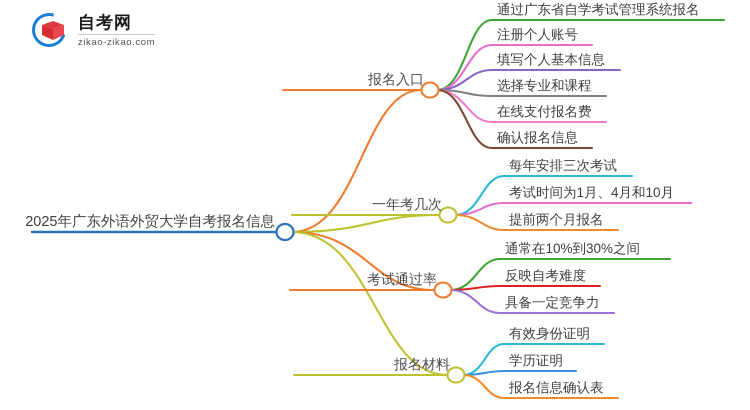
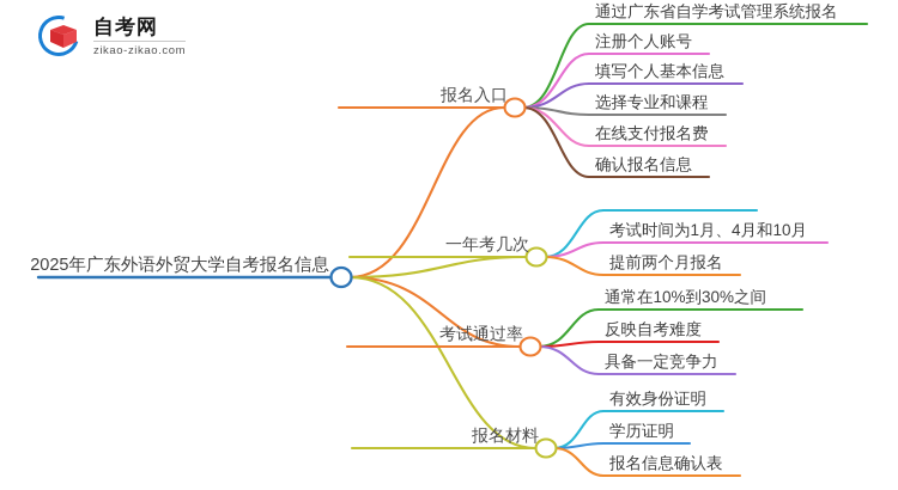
  自考网
  zikao-zikao.com
  报名入口
  通过广东省自学考试管理系统报名
  注册个人账号
  填写个人基本信息
  选择专业和课程
  在线支付报名费
  确认报名信息
  一年考几次
- 每年安排三次考试
  考试时间为1月、4月和10月
  提前两个月报名
  考试通过率
  通常在10%到30%之间
  反映自考难度
  具备一定竞争力
  报名材料
  有效身份证明
  学历证明
  报名信息确认表
  2025年广东外语外贸大学自考报名信息
